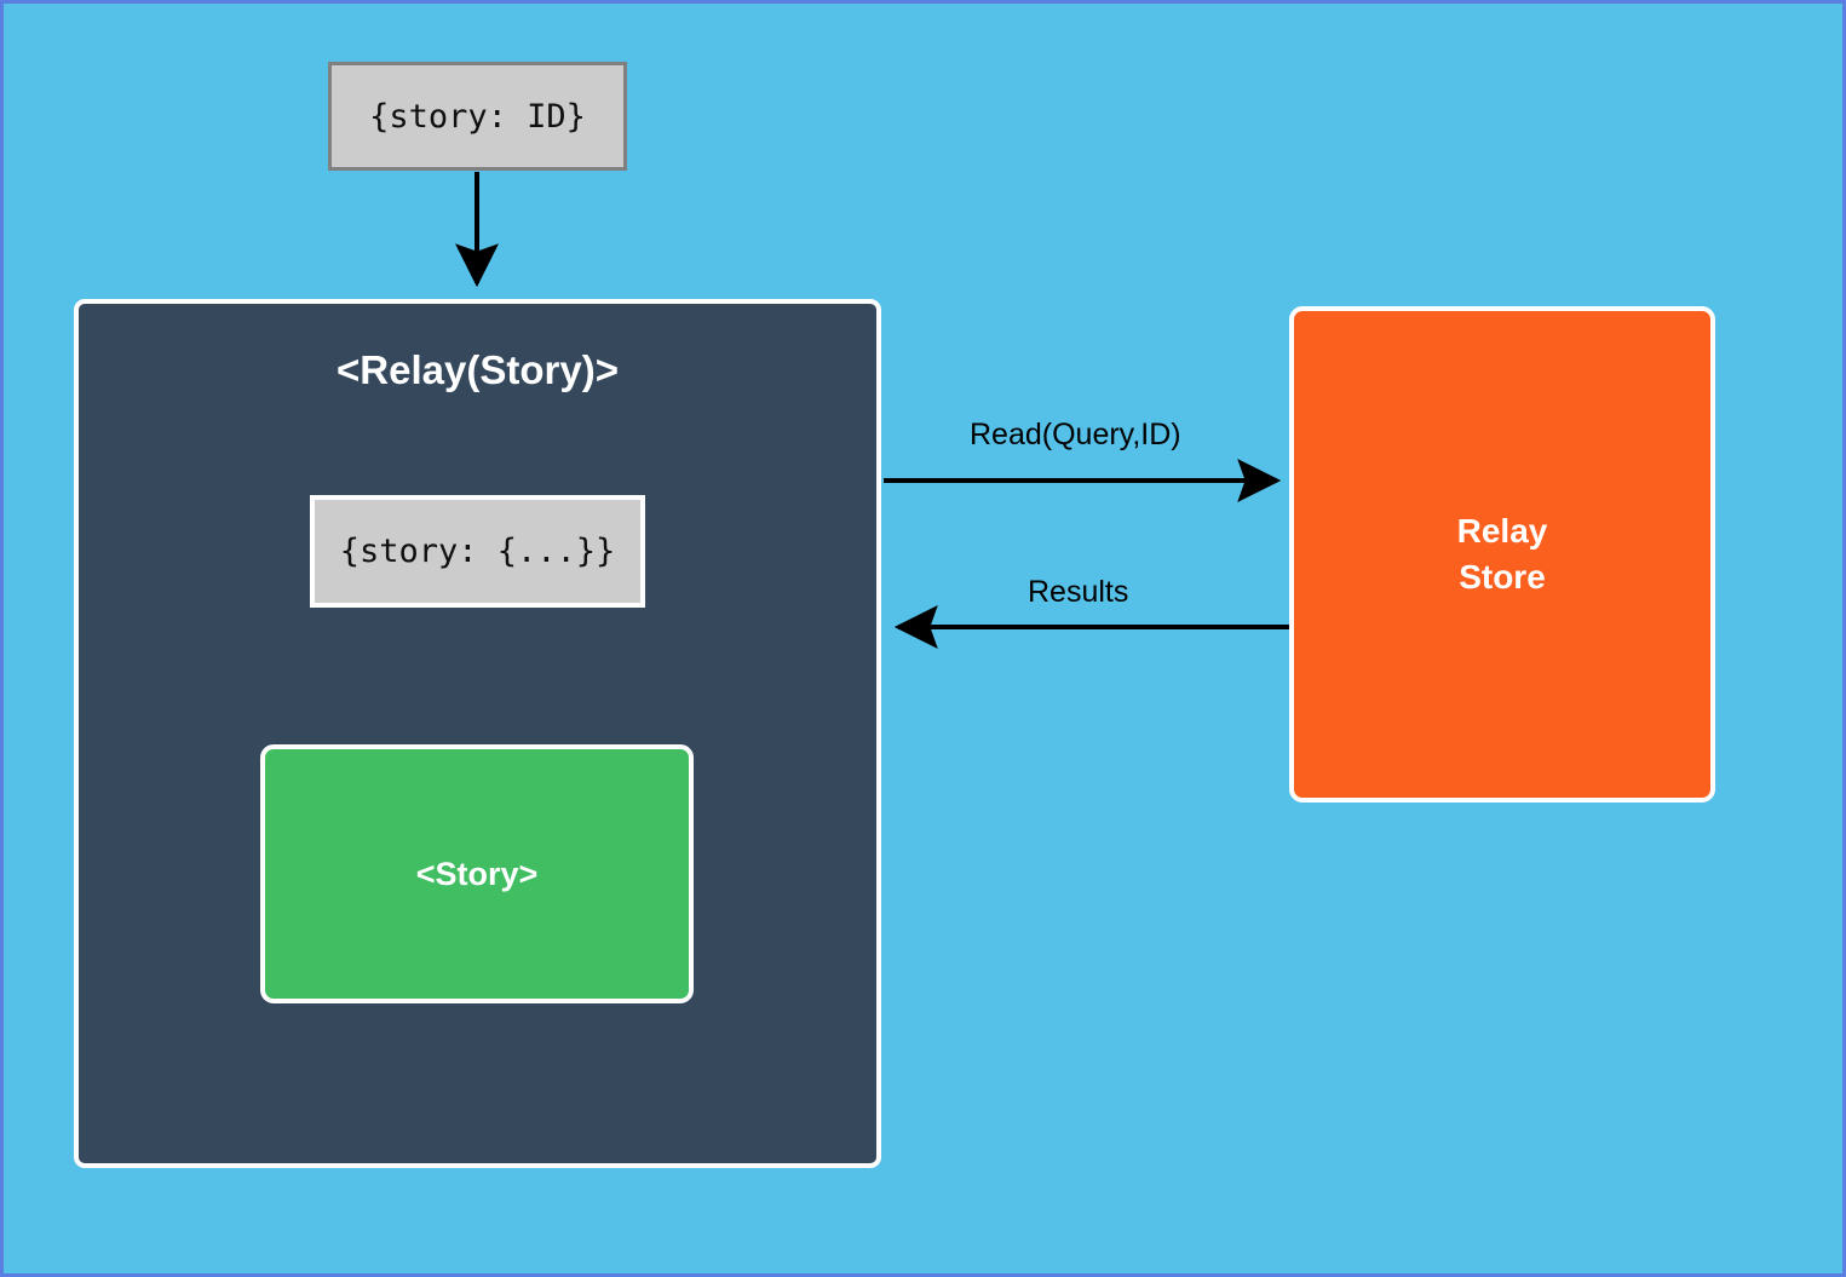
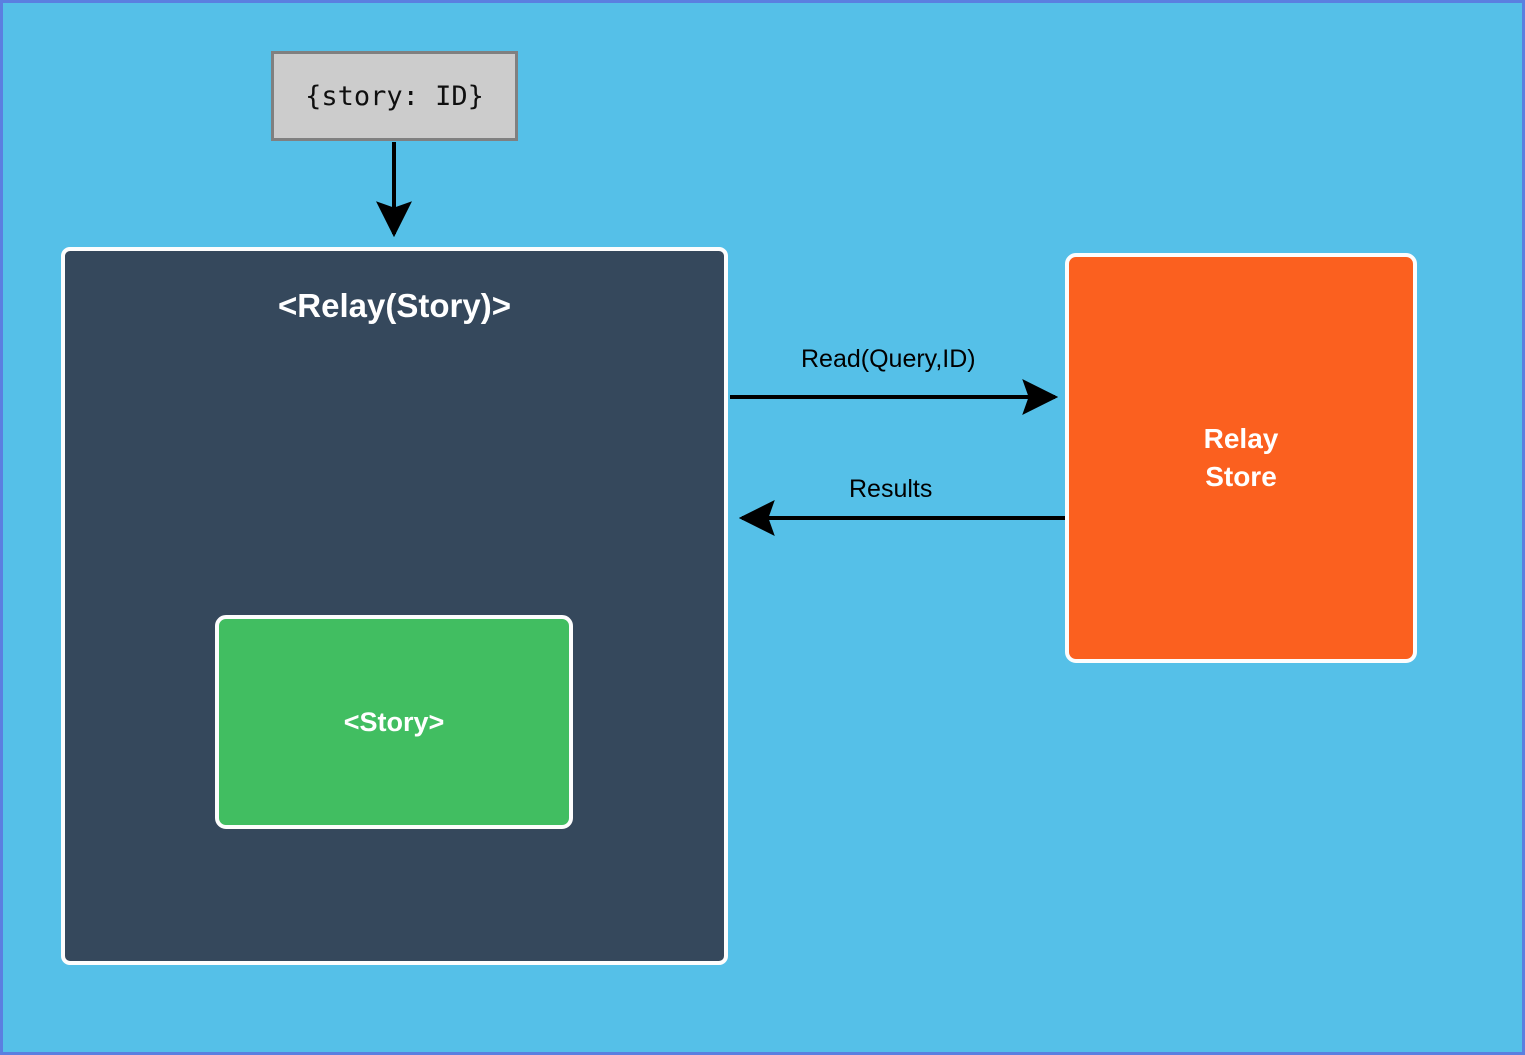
  {story: ID}
  <Relay(Story)>
- {story: {...}}
  <Story>
  Relay
  Store
  Read(Query,ID)
  Results
